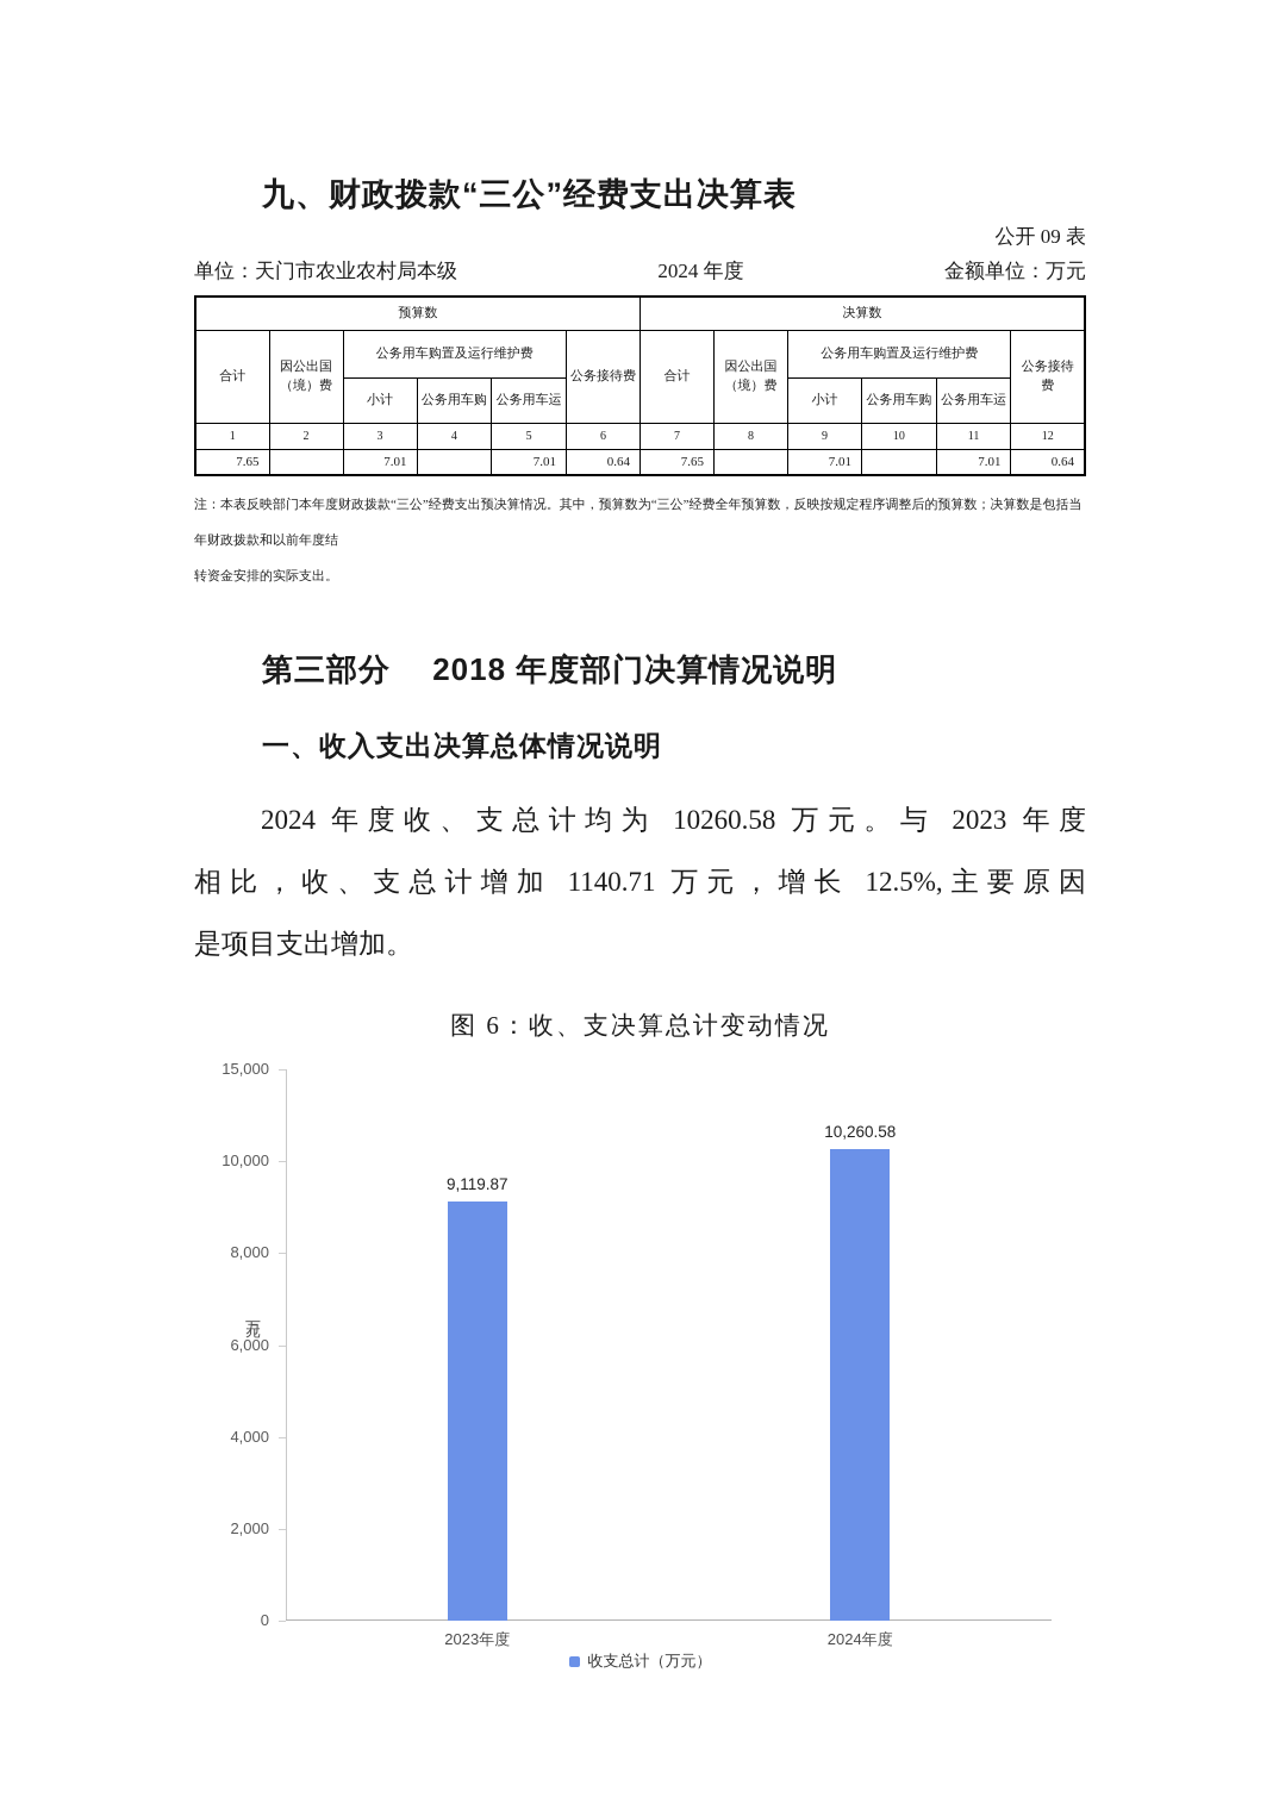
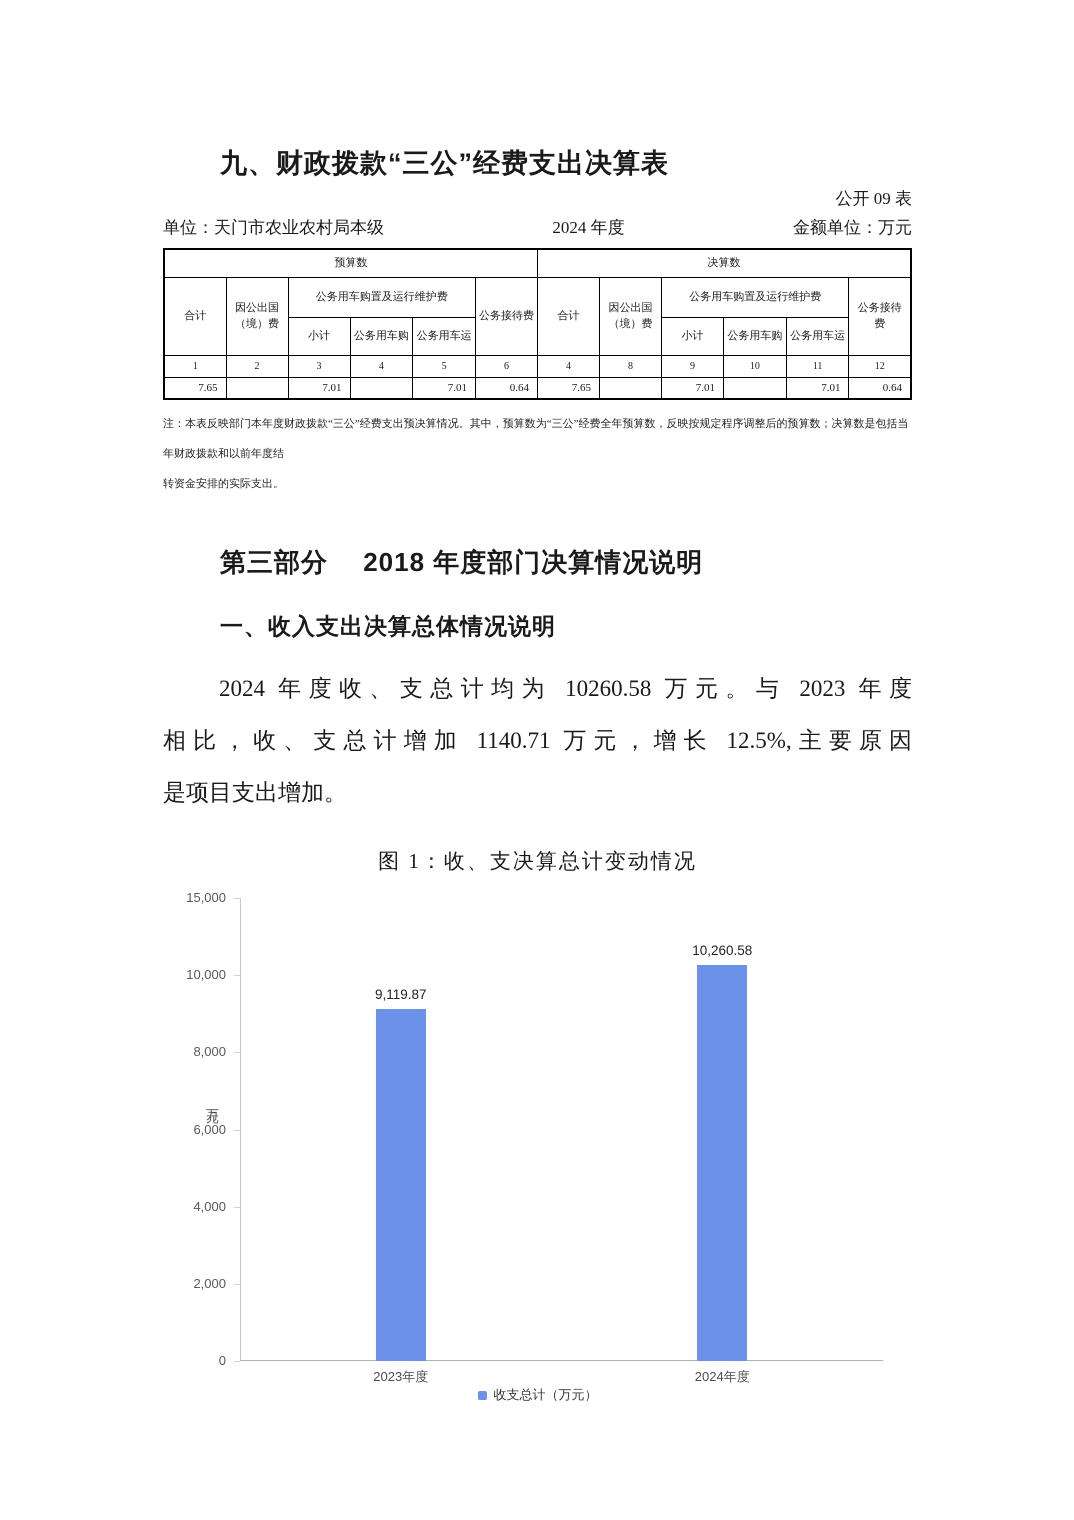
  九、财政拨款“三公”经费支出决算表
  公开 09 表
  单位：天门市农业农村局本级
  2024 年度
  金额单位：万元
  预算数	决算数
  合计	因公出国 （境）费	公务用车购置及运行维护费	公务接待费	合计	因公出国 （境）费	公务用车购置及运行维护费	公务接待 费
  小计	公务用车购	公务用车运	小计	公务用车购	公务用车运
- 1	2	3	4	5	6	7	8	9	10	11	12
+ 1	2	3	4	5	6	4	8	9	10	11	12
  7.65		7.01		7.01	0.64	7.65		7.01		7.01	0.64
  注：本表反映部门本年度财政拨款“三公”经费支出预决算情况。其中，预算数为“三公”经费全年预算数，反映按规定程序调整后的预算数；决算数是包括当年财政拨款和以前年度结
  转资金安排的实际支出。
  第三部分 2018 年度部门决算情况说明
  一、收入支出决算总体情况说明
  2024 年度收、支总计均为 10260.58 万元。与 2023 年度
  相比，收、支总计增加 1140.71 万元，增长 12.5%,主要原因
  是项目支出增加。
- 图 6：收、支决算总计变动情况
+ 图 1：收、支决算总计变动情况
  0
  2,000
  4,000
  6,000
  8,000
  10,000
  15,000
  9,119.87
  2023年度
  10,260.58
  2024年度
  收支总计（万元）
